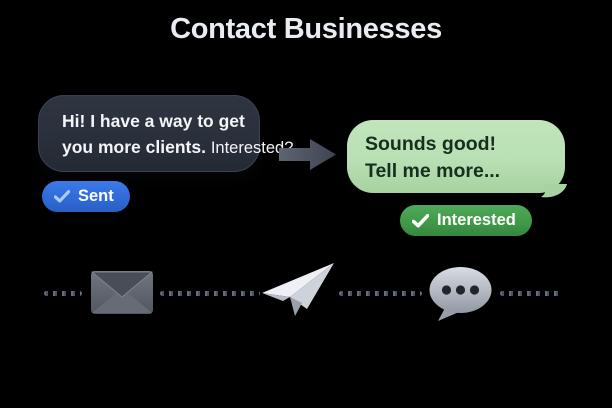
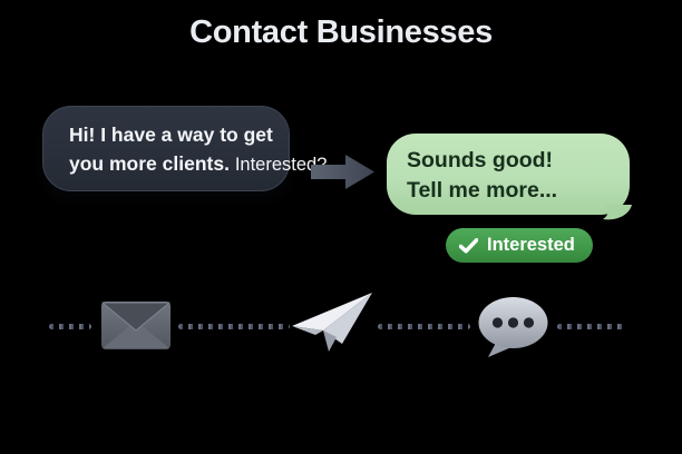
  Contact Businesses
  Hi! I have a way to get
  you more clients. Intereste
- Sent
  Sounds good!
  Tell me more...
  Interested
